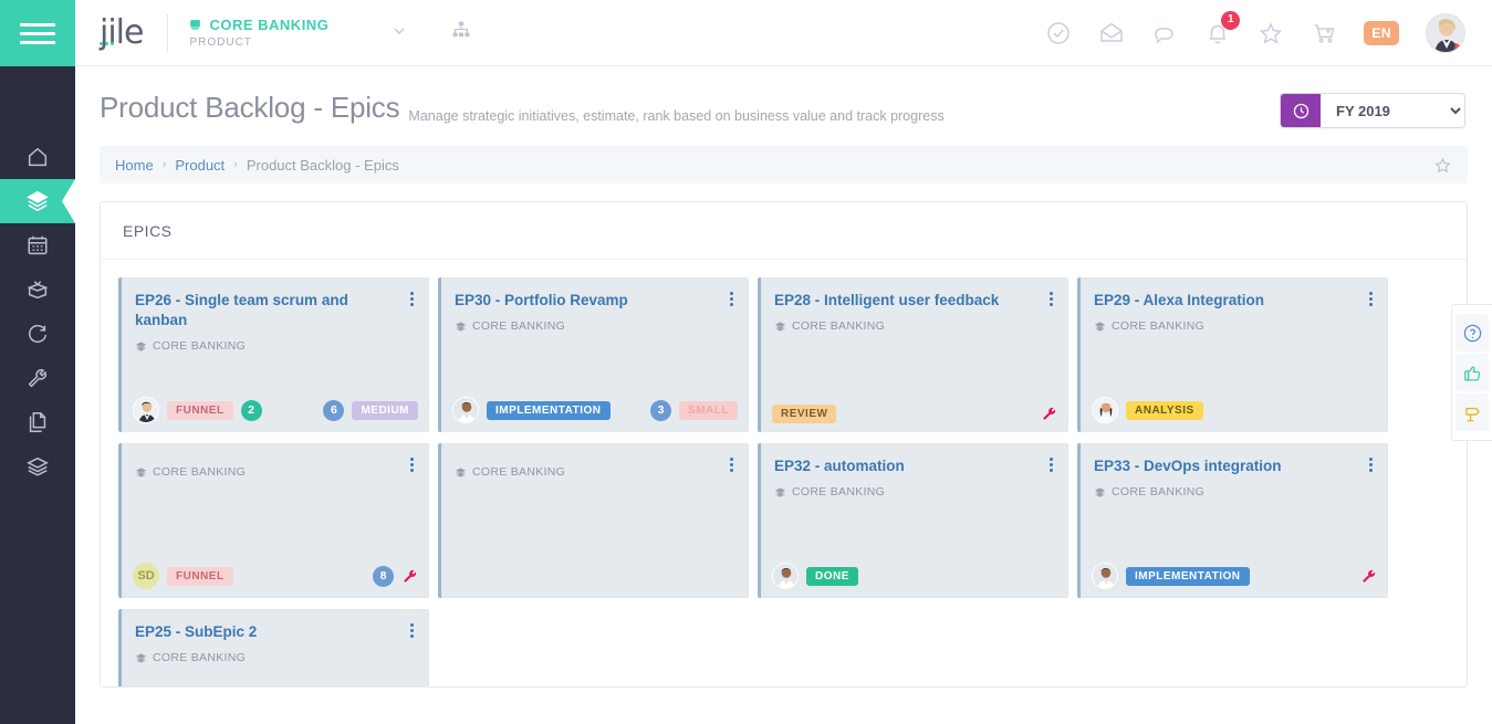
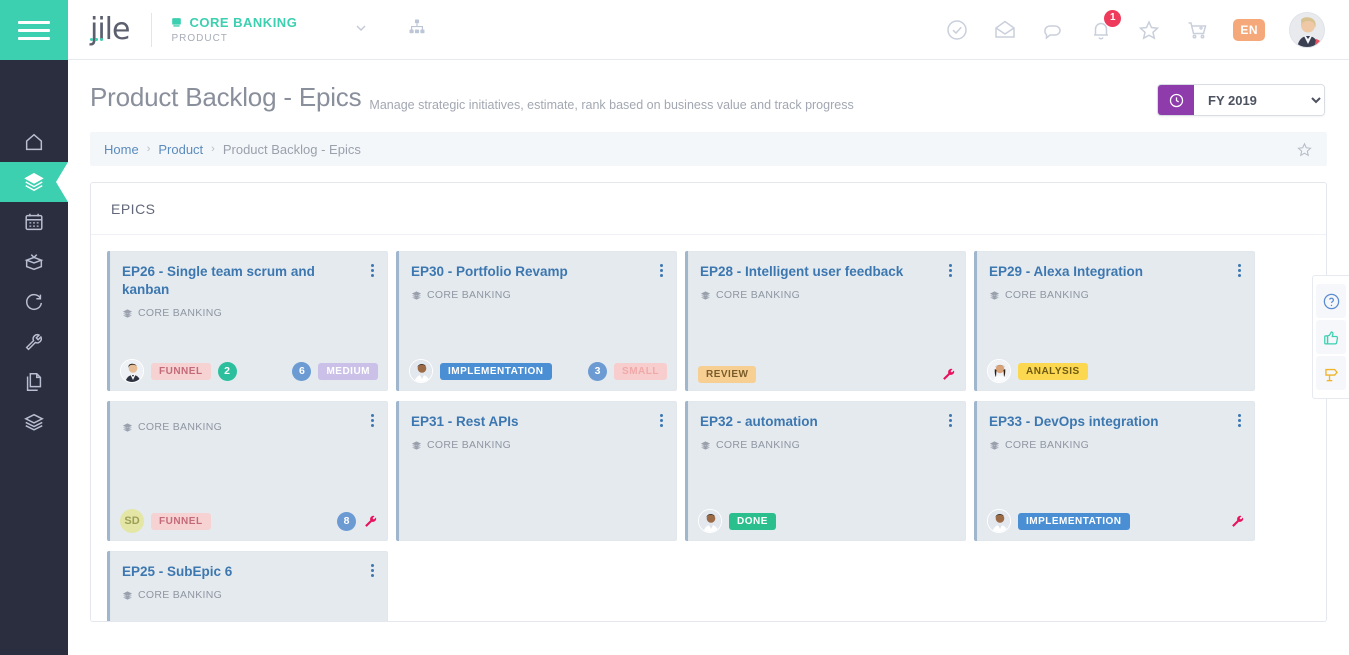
  jile
  CORE BANKING
  PRODUCT
  1
  EN
  Product Backlog - Epics
  Manage strategic initiatives, estimate, rank based on business value and track progress
  FY 2019
  Home
  ›
  Product
  ›
  Product Backlog - Epics
  EPICS
  EP26 - Single team scrum and kanban
  CORE BANKING
  FUNNEL
  2
  6
  MEDIUM
  EP30 - Portfolio Revamp
  CORE BANKING
  IMPLEMENTATION
  3
  SMALL
  EP28 - Intelligent user feedback
  CORE BANKING
  REVIEW
  EP29 - Alexa Integration
  CORE BANKING
  ANALYSIS
  CORE BANKING
  SD
  FUNNEL
  8
+ EP31 - Rest APIs
  CORE BANKING
  EP32 - automation
  CORE BANKING
  DONE
  EP33 - DevOps integration
  CORE BANKING
  IMPLEMENTATION
- EP25 - SubEpic 2
+ EP25 - SubEpic 6
  CORE BANKING
